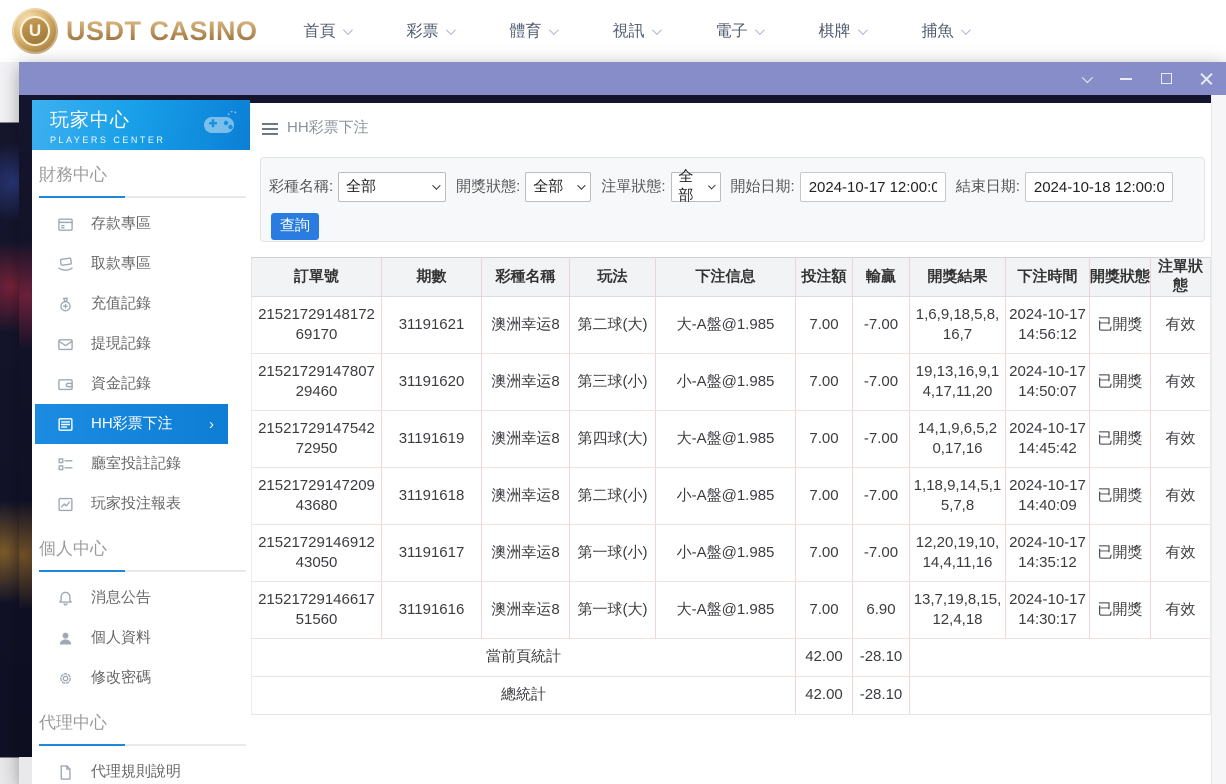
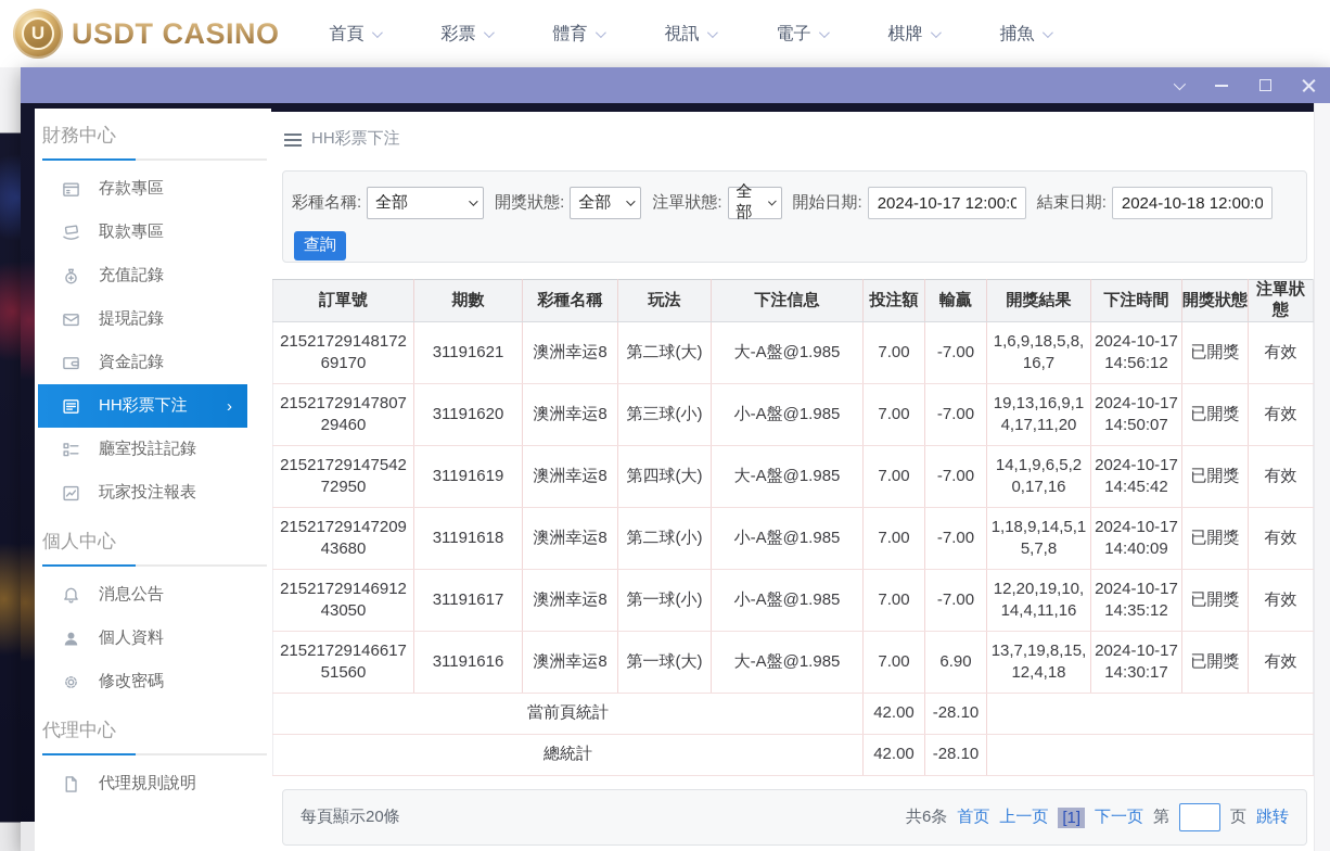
  U
  USDT CASINO
  首頁
  彩票
  體育
  視訊
  電子
  棋牌
  捕魚
- 玩家中心
- PLAYERS CENTER
  財務中心
  存款專區
  取款專區
  充值記錄
  提現記錄
  資金記錄
  HH彩票下注
  ›
  廳室投註記錄
  玩家投注報表
  個人中心
  消息公告
  個人資料
  修改密碼
  代理中心
  代理規則說明
  HH彩票下注
  彩種名稱:
  全部
  開獎狀態:
  全部
  注單狀態:
  全部
  開始日期:
  2024-10-17 12:00:0
  結束日期:
  2024-10-18 12:00:0
  查詢
  訂單號	期數	彩種名稱	玩法	下注信息	投注額	輸贏	開獎結果	下注時間	開獎狀態	注單狀態
  2152172914817269170	31191621	澳洲幸运8	第二球(大)	大-A盤@1.985	7.00	-7.00	1,6,9,18,5,8,16,7	2024-10-17 14:56:12	已開獎	有效
  2152172914780729460	31191620	澳洲幸运8	第三球(小)	小-A盤@1.985	7.00	-7.00	19,13,16,9,14,17,11,20	2024-10-17 14:50:07	已開獎	有效
  2152172914754272950	31191619	澳洲幸运8	第四球(大)	大-A盤@1.985	7.00	-7.00	14,1,9,6,5,20,17,16	2024-10-17 14:45:42	已開獎	有效
  2152172914720943680	31191618	澳洲幸运8	第二球(小)	小-A盤@1.985	7.00	-7.00	1,18,9,14,5,15,7,8	2024-10-17 14:40:09	已開獎	有效
  2152172914691243050	31191617	澳洲幸运8	第一球(小)	小-A盤@1.985	7.00	-7.00	12,20,19,10,14,4,11,16	2024-10-17 14:35:12	已開獎	有效
  2152172914661751560	31191616	澳洲幸运8	第一球(大)	大-A盤@1.985	7.00	6.90	13,7,19,8,15,12,4,18	2024-10-17 14:30:17	已開獎	有效
  當前頁統計	42.00	-28.10
  總統計	42.00	-28.10
+ 每頁顯示20條
+ 共6条
+ 首页
+ 上一页
+ [1]
+ 下一页
+ 第
+ 页
+ 跳转
